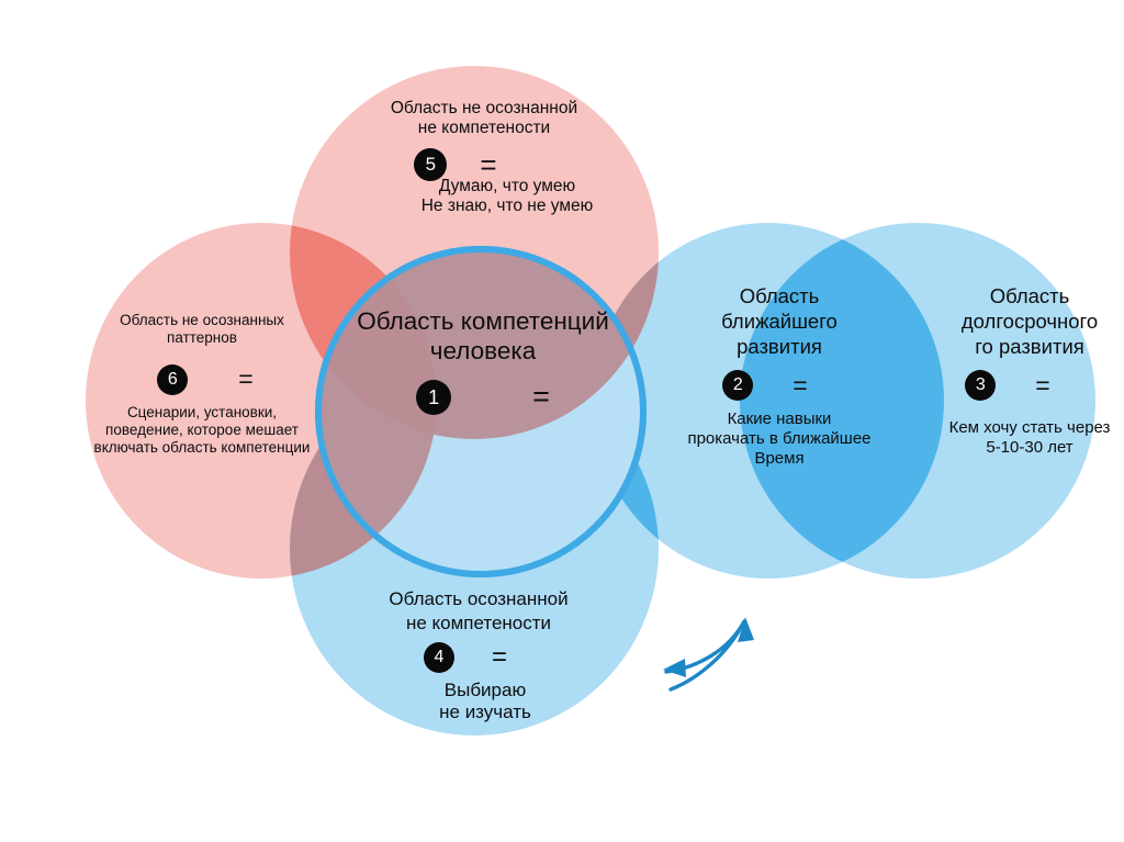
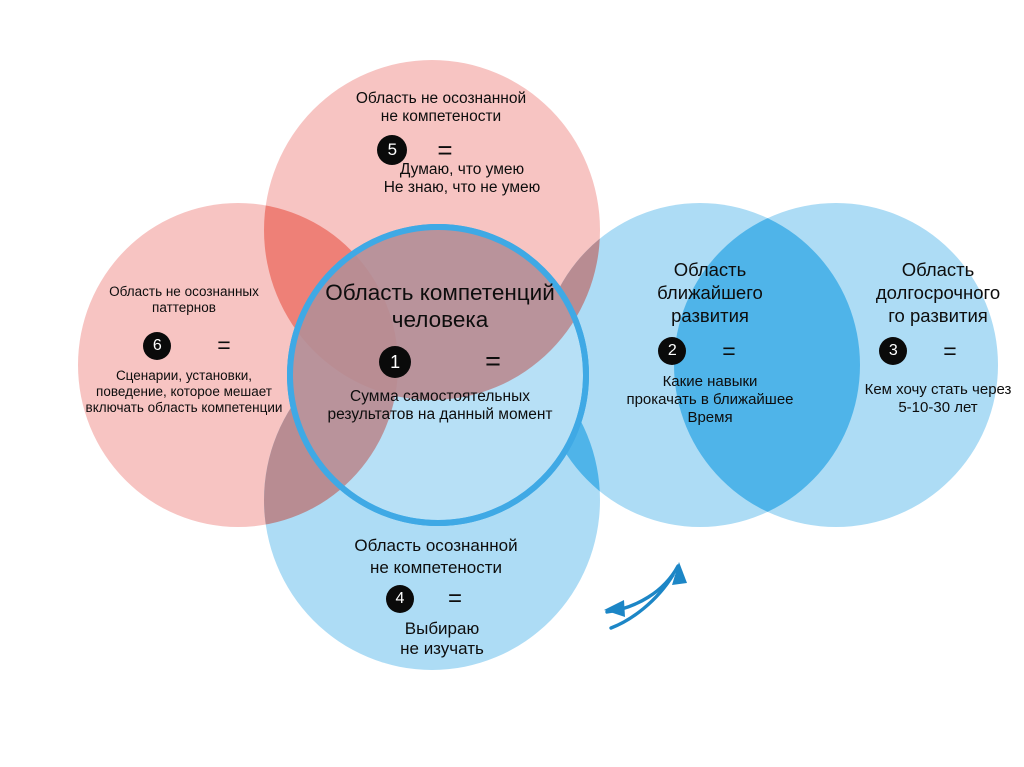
  Область не осознанной
  не компетености
  5
  =
  Думаю, что умею
  Не знаю, что не умею
  Область не осознанных
  паттернов
  6
  =
  Сценарии, установки,
  поведение, которое мешает
  включать область компетенции
  Область компетенций
  человека
  1
  =
+ Сумма самостоятельных
+ результатов на данный момент
  Область
  ближайшего
  развития
  2
  =
  Какие навыки
  прокачать в ближайшее
  Время
  Область
  долгосрочного
  го развития
  3
  =
  Кем хочу стать через
  5-10-30 лет
  Область осознанной
  не компетености
  4
  =
  Выбираю
  не изучать
